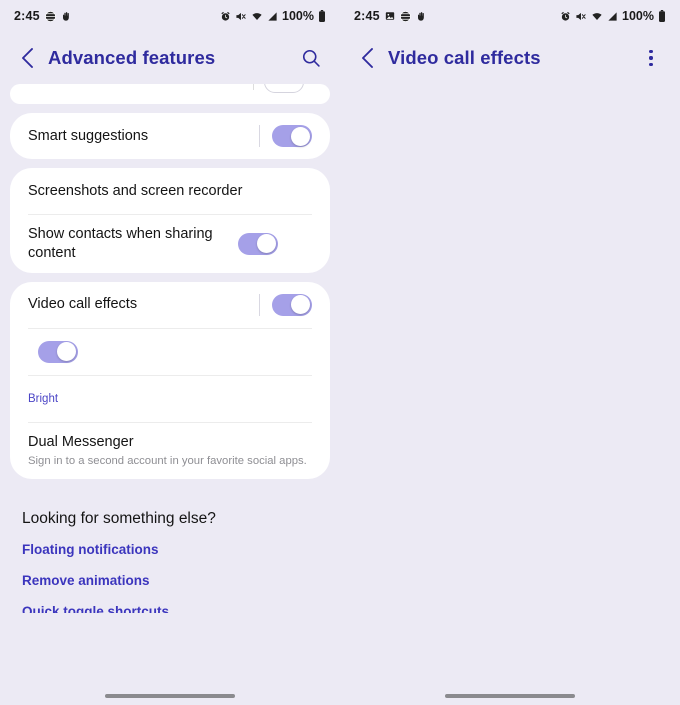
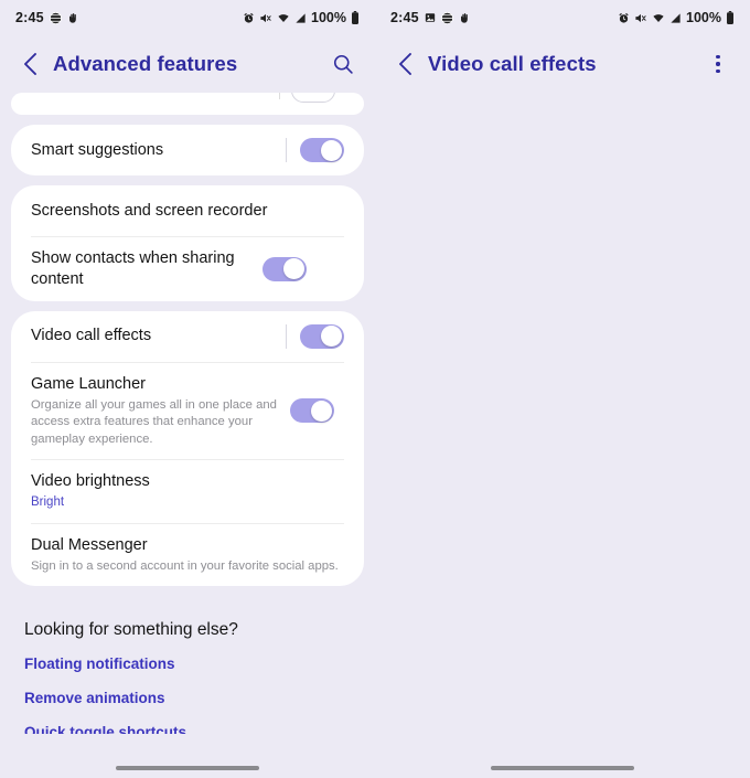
  2:45
  100%
  Advanced features
  Smart suggestions
  Screenshots and screen recorder
  Show contacts when sharing content
  Video call effects
+ Game Launcher
+ Organize all your games all in one place and access extra features that enhance your gameplay experience.
+ Video brightness
  Bright
  Dual Messenger
  Sign in to a second account in your favorite social apps.
  Looking for something else?
  Floating notifications
  Remove animations
  Quick toggle shortcuts
  2:45
  100%
  Video call effects
